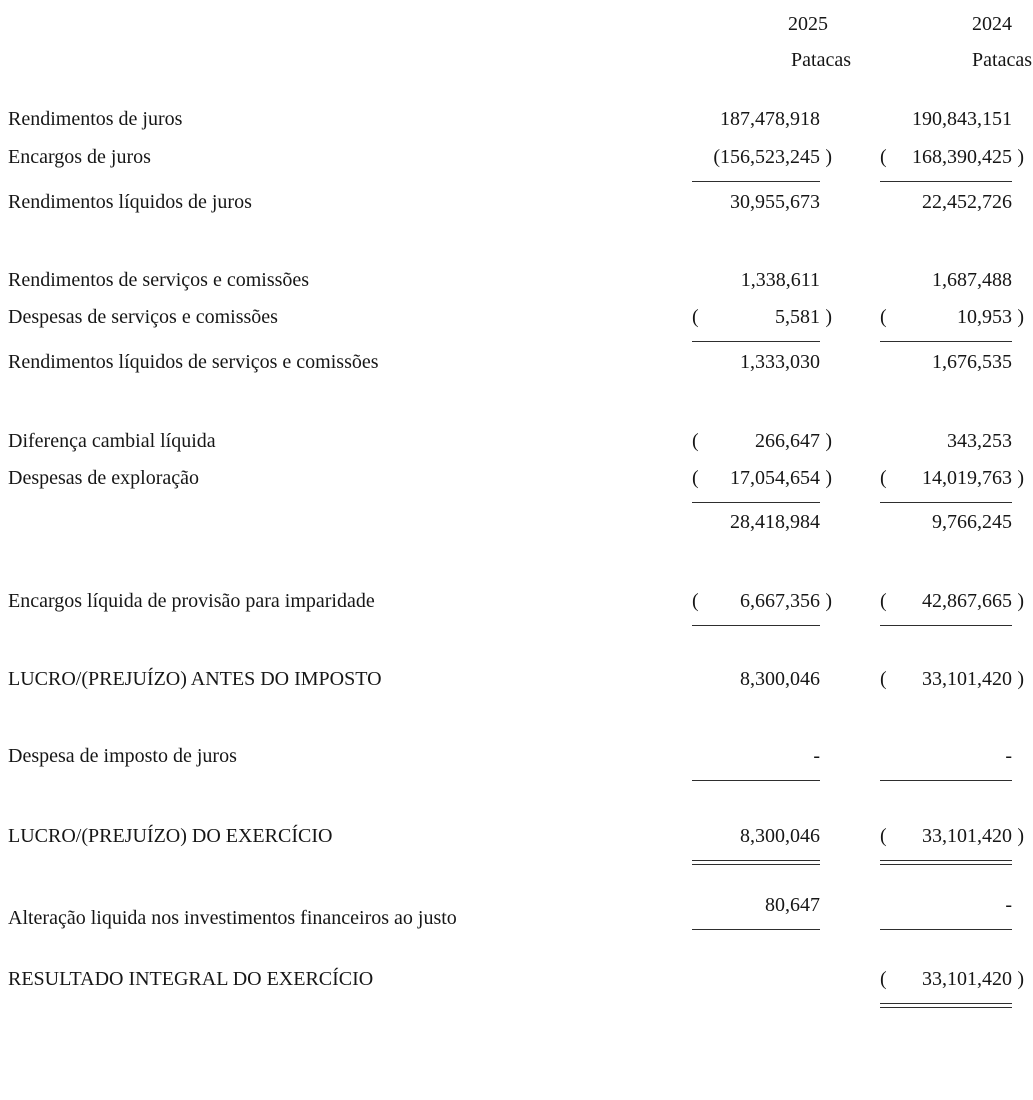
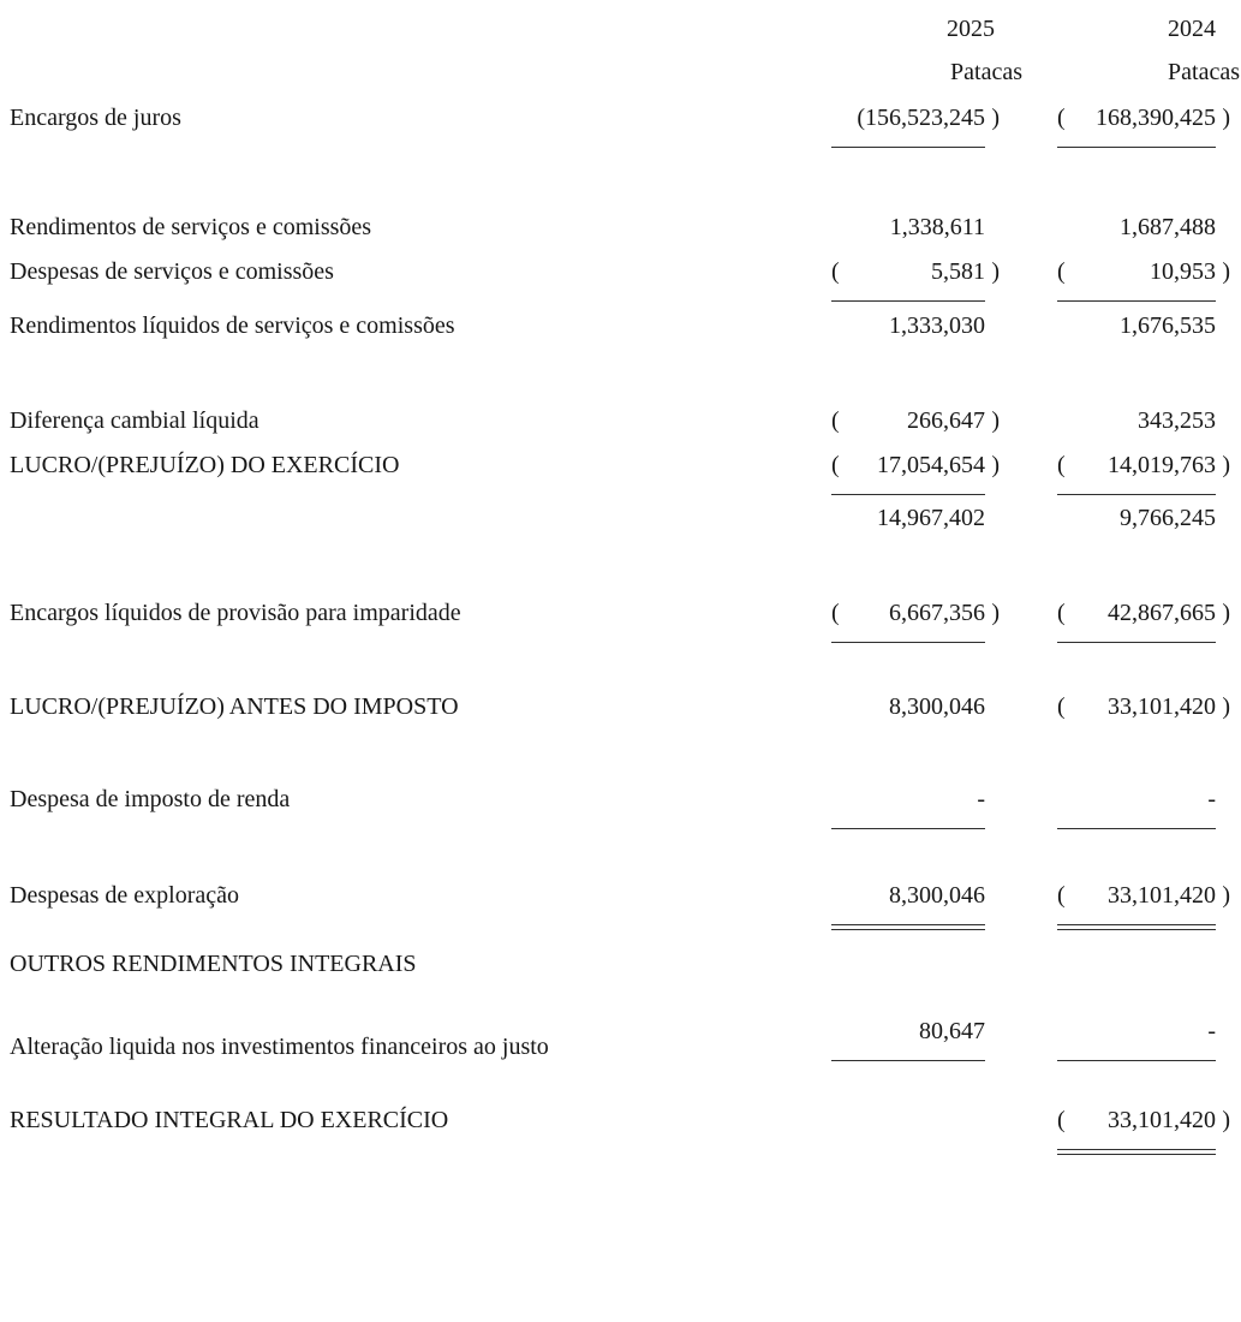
  2025
  2024
  Patacas
  Patacas
- Rendimentos de juros
- 187,478,918
- 190,843,151
  Encargos de juros
  (156,523,245
  )
  (
  168,390,425
  )
- Rendimentos líquidos de juros
- 30,955,673
- 22,452,726
  Rendimentos de serviços e comissões
  1,338,611
  1,687,488
  Despesas de serviços e comissões
  (
  5,581
  )
  (
  10,953
  )
  Rendimentos líquidos de serviços e comissões
  1,333,030
  1,676,535
  Diferença cambial líquida
  (
  266,647
  )
  343,253
- Despesas de exploração
+ LUCRO/(PREJUÍZO) DO EXERCÍCIO
  (
  17,054,654
  )
  (
  14,019,763
  )
- 28,418,984
+ 14,967,402
  9,766,245
- Encargos líquida de provisão para imparidade
+ Encargos líquidos de provisão para imparidade
  (
  6,667,356
  )
  (
  42,867,665
  )
  LUCRO/(PREJUÍZO) ANTES DO IMPOSTO
  8,300,046
  (
  33,101,420
  )
- Despesa de imposto de juros
+ Despesa de imposto de renda
  -
  -
- LUCRO/(PREJUÍZO) DO EXERCÍCIO
+ Despesas de exploração
  8,300,046
  (
  33,101,420
  )
+ OUTROS RENDIMENTOS INTEGRAIS
  Alteração liquida nos investimentos financeiros ao justo
  80,647
  -
  RESULTADO INTEGRAL DO EXERCÍCIO
  (
  33,101,420
  )
